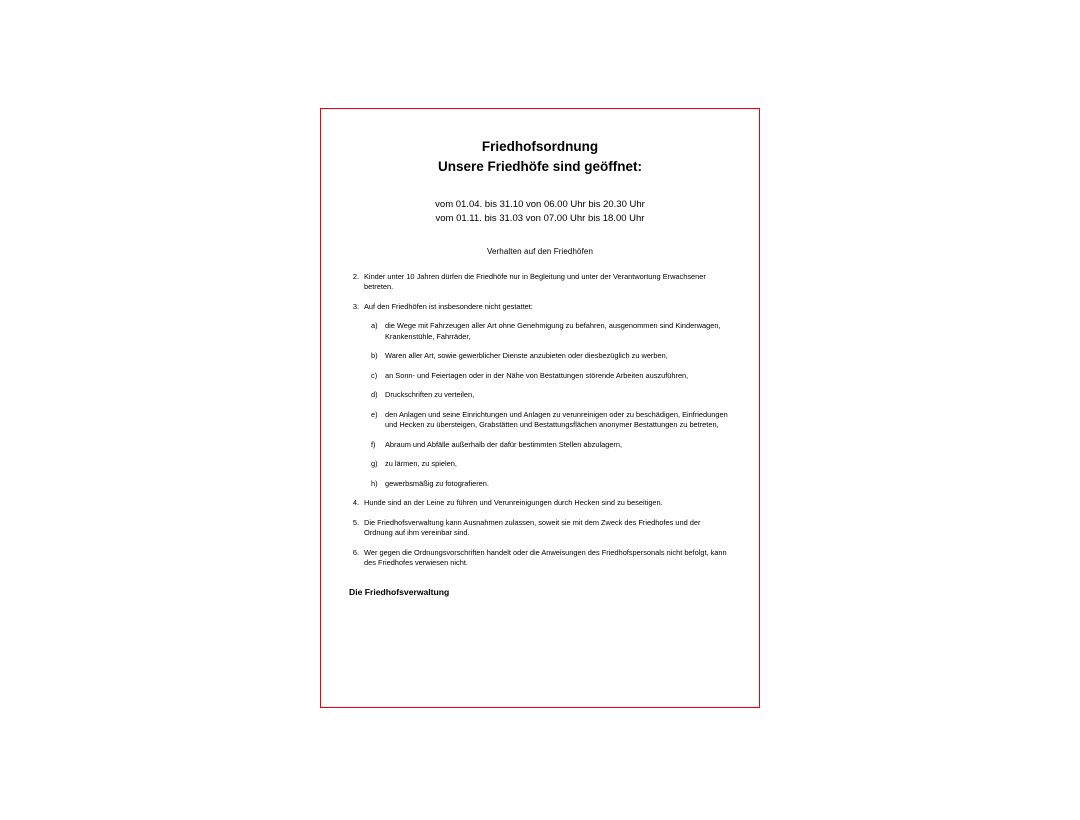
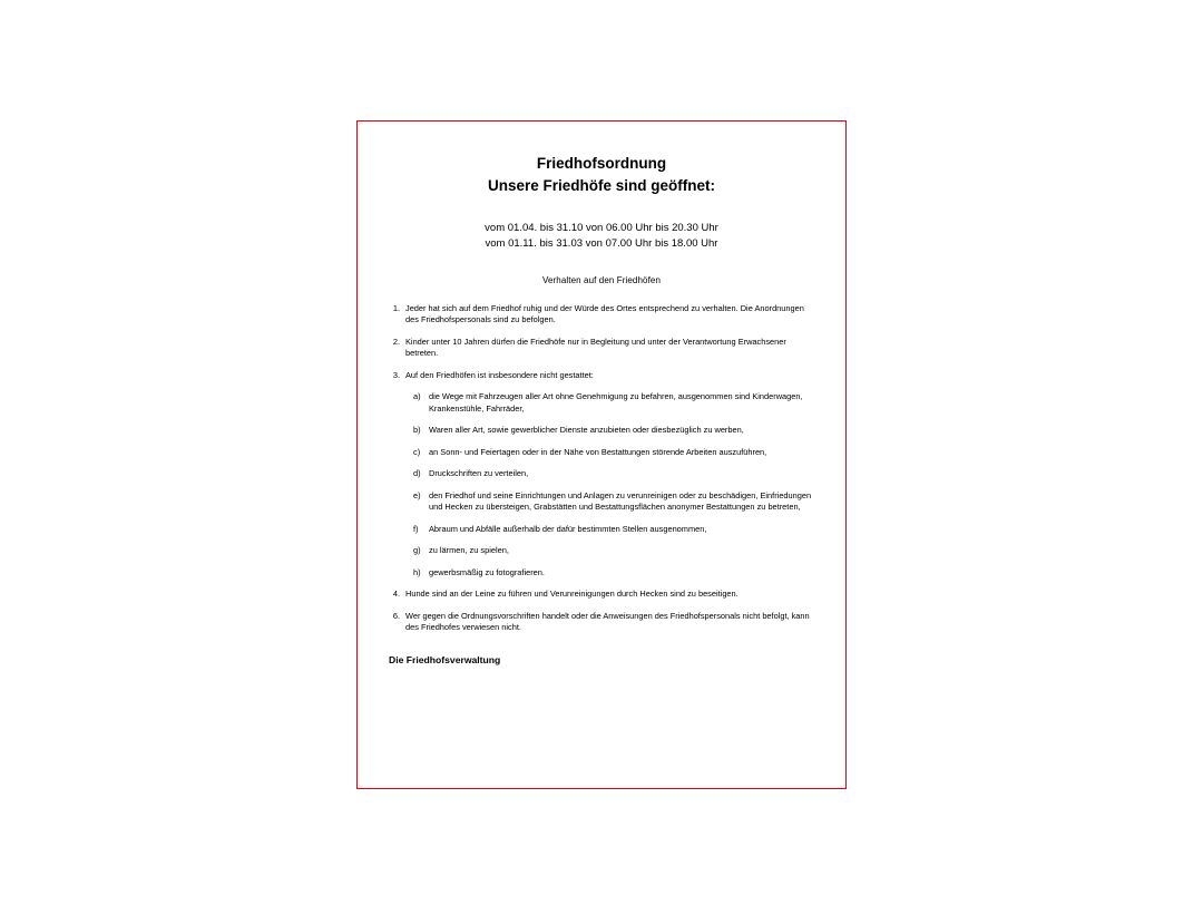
  Friedhofsordnung
  Unsere Friedhöfe sind geöffnet:
  vom 01.04. bis 31.10 von 06.00 Uhr bis 20.30 Uhr
  vom 01.11. bis 31.03 von 07.00 Uhr bis 18.00 Uhr
  Verhalten auf den Friedhöfen
+ 1.
+ Jeder hat sich auf dem Friedhof ruhig und der Würde des Ortes entsprechend zu verhalten. Die Anordnungen des Friedhofspersonals sind zu befolgen.
  2.
  Kinder unter 10 Jahren dürfen die Friedhöfe nur in Begleitung und unter der Verantwortung Erwachsener betreten.
  3.
  Auf den Friedhöfen ist insbesondere nicht gestattet:
  a)
  die Wege mit Fahrzeugen aller Art ohne Genehmigung zu befahren, ausgenommen sind Kinderwagen, Krankenstühle, Fahrräder,
  b)
  Waren aller Art, sowie gewerblicher Dienste anzubieten oder diesbezüglich zu werben,
  c)
  an Sonn- und Feiertagen oder in der Nähe von Bestattungen störende Arbeiten auszuführen,
  d)
  Druckschriften zu verteilen,
  e)
- den Anlagen und seine Einrichtungen und Anlagen zu verunreinigen oder zu beschädigen, Einfriedungen und Hecken zu übersteigen, Grabstätten und Bestattungsflächen anonymer Bestattungen zu betreten,
+ den Friedhof und seine Einrichtungen und Anlagen zu verunreinigen oder zu beschädigen, Einfriedungen und Hecken zu übersteigen, Grabstätten und Bestattungsflächen anonymer Bestattungen zu betreten,
  f)
- Abraum und Abfälle außerhalb der dafür bestimmten Stellen abzulagern,
+ Abraum und Abfälle außerhalb der dafür bestimmten Stellen ausgenommen,
  g)
  zu lärmen, zu spielen,
  h)
  gewerbsmäßig zu fotografieren.
  4.
  Hunde sind an der Leine zu führen und Verunreinigungen durch Hecken sind zu beseitigen.
- 5.
- Die Friedhofsverwaltung kann Ausnahmen zulassen, soweit sie mit dem Zweck des Friedhofes und der Ordnung auf ihm vereinbar sind.
  6.
  Wer gegen die Ordnungsvorschriften handelt oder die Anweisungen des Friedhofspersonals nicht befolgt, kann des Friedhofes verwiesen nicht.
  Die Friedhofsverwaltung
